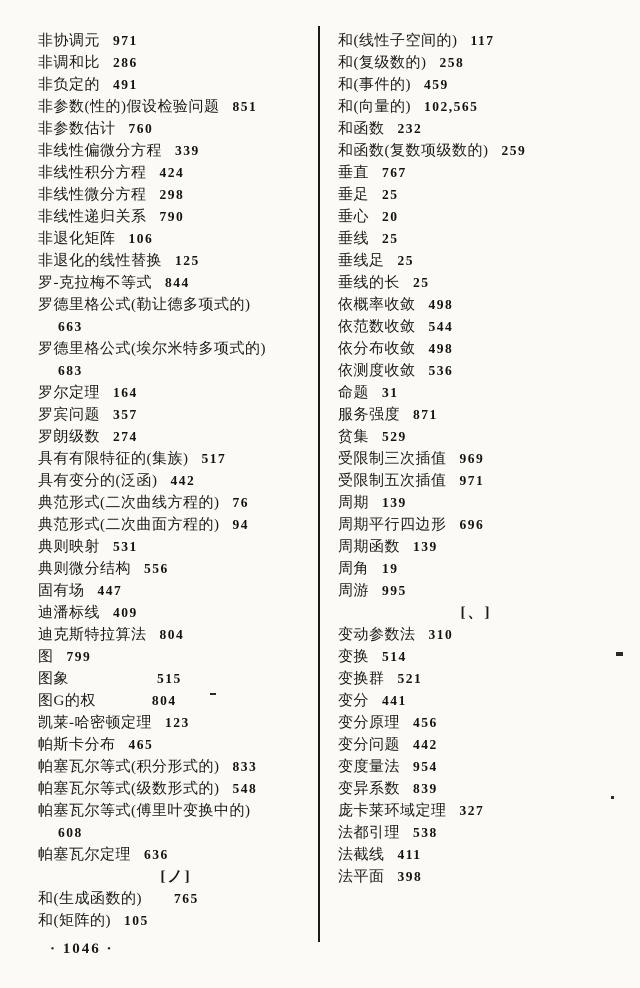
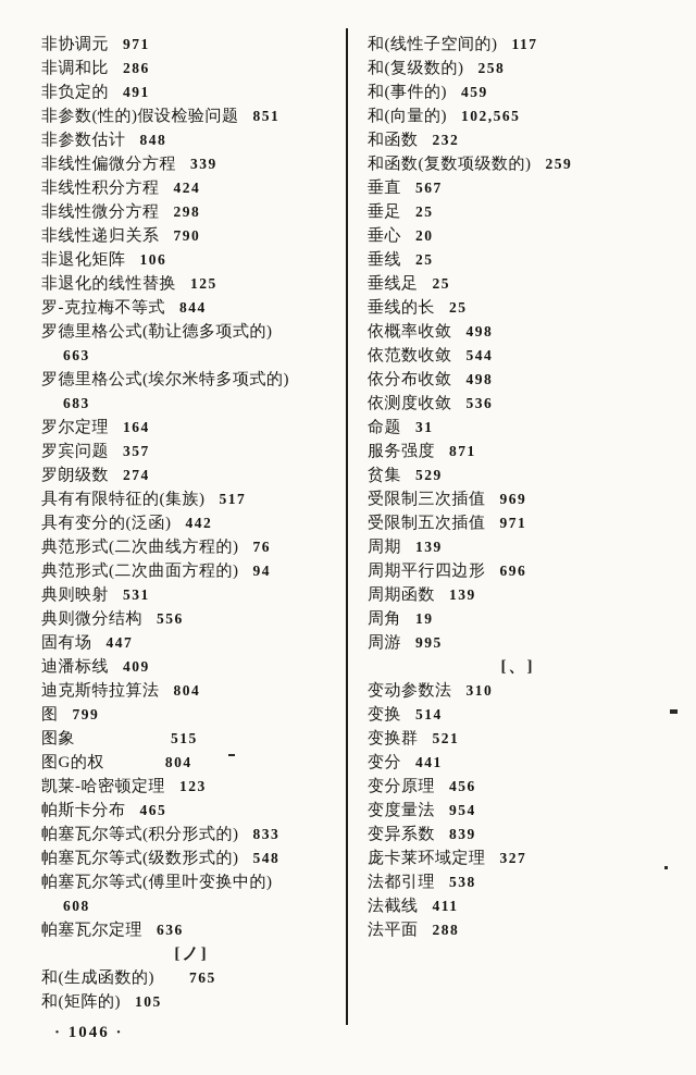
  非协调元 971
  非调和比 286
  非负定的 491
  非参数(性的)假设检验问题 851
- 非参数估计 760
+ 非参数估计 848
  非线性偏微分方程 339
  非线性积分方程 424
  非线性微分方程 298
  非线性递归关系 790
  非退化矩阵 106
  非退化的线性替换 125
  罗-克拉梅不等式 844
  罗德里格公式(勒让德多项式的)
  663
  罗德里格公式(埃尔米特多项式的)
  683
  罗尔定理 164
  罗宾问题 357
  罗朗级数 274
  具有有限特征的(集族) 517
  具有变分的(泛函) 442
  典范形式(二次曲线方程的) 76
  典范形式(二次曲面方程的) 94
  典则映射 531
  典则微分结构 556
  固有场 447
  迪潘标线 409
  迪克斯特拉算法 804
  图 799
  图象 515
  图G的权 804
  凯莱-哈密顿定理 123
  帕斯卡分布 465
  帕塞瓦尔等式(积分形式的) 833
  帕塞瓦尔等式(级数形式的) 548
  帕塞瓦尔等式(傅里叶变换中的)
  608
  帕塞瓦尔定理 636
  [ノ]
  和(生成函数的) 765
  和(矩阵的) 105
  和(线性子空间的) 117
  和(复级数的) 258
  和(事件的) 459
  和(向量的) 102,565
  和函数 232
  和函数(复数项级数的) 259
- 垂直 767
+ 垂直 567
  垂足 25
  垂心 20
  垂线 25
  垂线足 25
  垂线的长 25
  依概率收敛 498
  依范数收敛 544
  依分布收敛 498
  依测度收敛 536
  命题 31
  服务强度 871
  贫集 529
  受限制三次插值 969
  受限制五次插值 971
  周期 139
  周期平行四边形 696
  周期函数 139
  周角 19
  周游 995
  [、]
  变动参数法 310
  变换 514
  变换群 521
  变分 441
  变分原理 456
- 变分问题 442
  变度量法 954
  变异系数 839
  庞卡莱环域定理 327
  法都引理 538
  法截线 411
- 法平面 398
+ 法平面 288
  · 1046 ·
